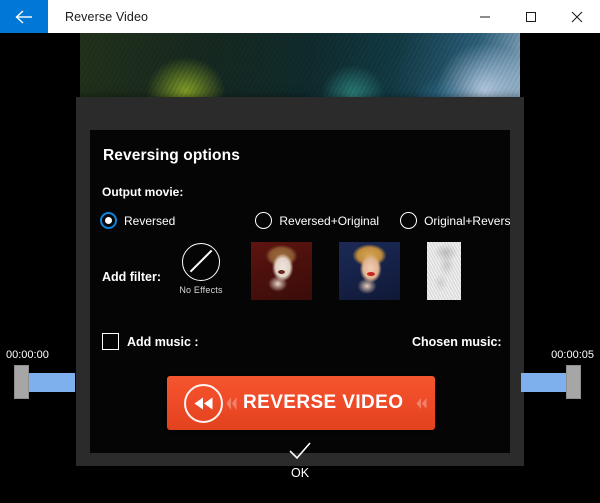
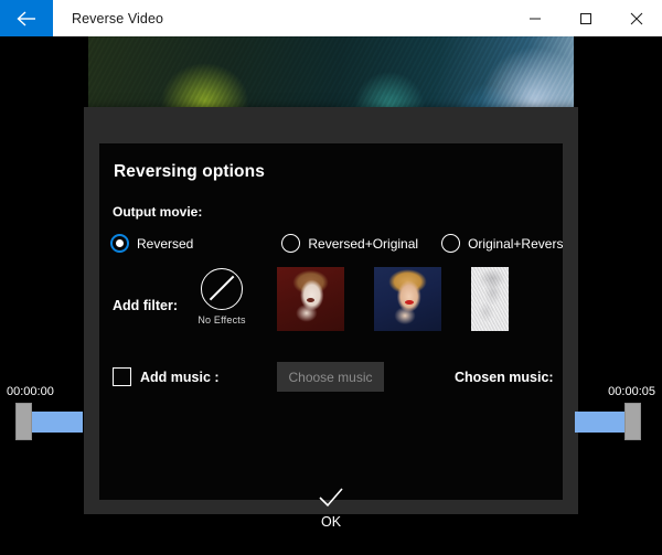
  Reverse Video
  Reversing options
  Output movie:
  Reversed
  Reversed+Original
  Original+Revers
  Add filter:
  No Effects
  Add music :
+ Choose music
  Chosen music:
- REVERSE VIDEO
  00:00:00
  00:00:05
  OK
